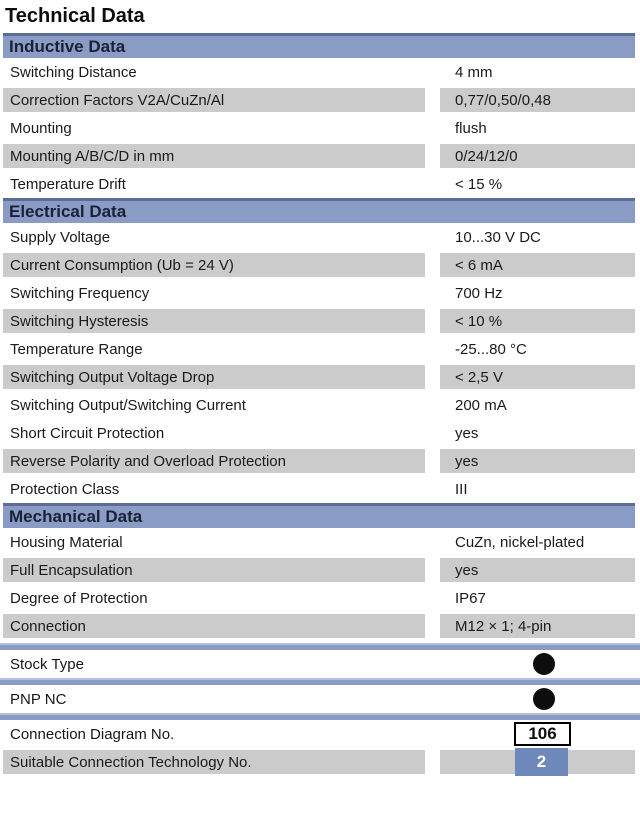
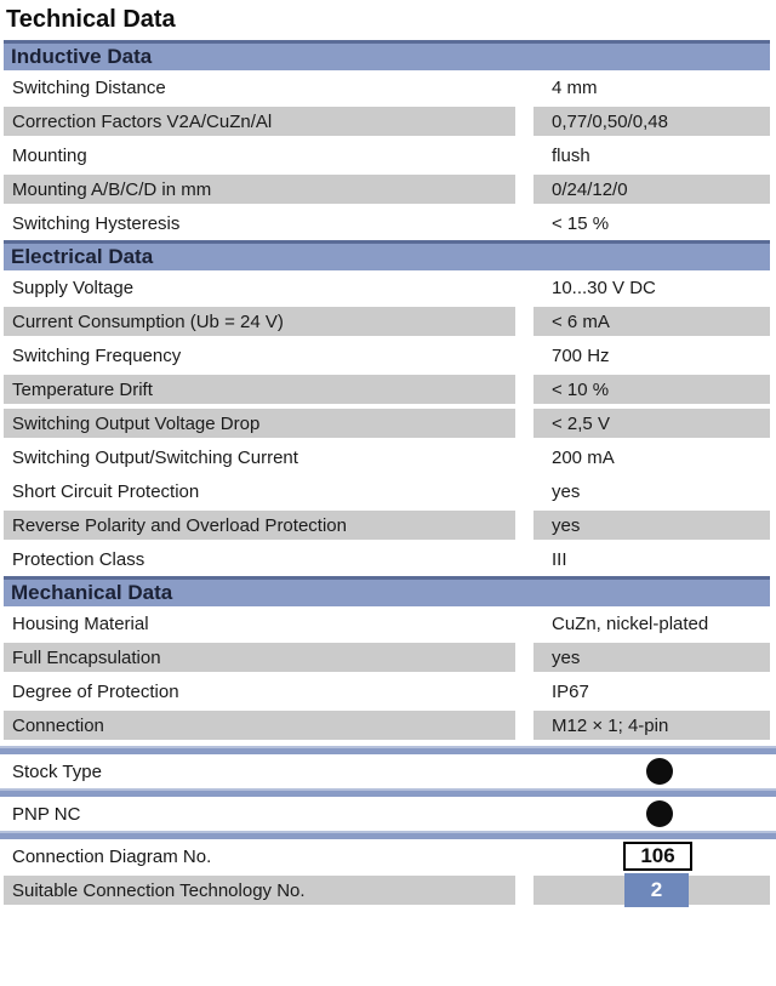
  Technical Data
  Inductive Data
  Switching Distance
  4 mm
  Correction Factors V2A/CuZn/Al
  0,77/0,50/0,48
  Mounting
  flush
  Mounting A/B/C/D in mm
  0/24/12/0
- Temperature Drift
+ Switching Hysteresis
  < 15 %
  Electrical Data
  Supply Voltage
  10...30 V DC
  Current Consumption (Ub = 24 V)
  < 6 mA
  Switching Frequency
  700 Hz
- Switching Hysteresis
+ Temperature Drift
  < 10 %
- Temperature Range
- -25...80 °C
  Switching Output Voltage Drop
  < 2,5 V
  Switching Output/Switching Current
  200 mA
  Short Circuit Protection
  yes
  Reverse Polarity and Overload Protection
  yes
  Protection Class
  III
  Mechanical Data
  Housing Material
  CuZn, nickel-plated
  Full Encapsulation
  yes
  Degree of Protection
  IP67
  Connection
  M12 × 1; 4-pin
  Stock Type
  PNP NC
  Connection Diagram No.
  106
  Suitable Connection Technology No.
  2
